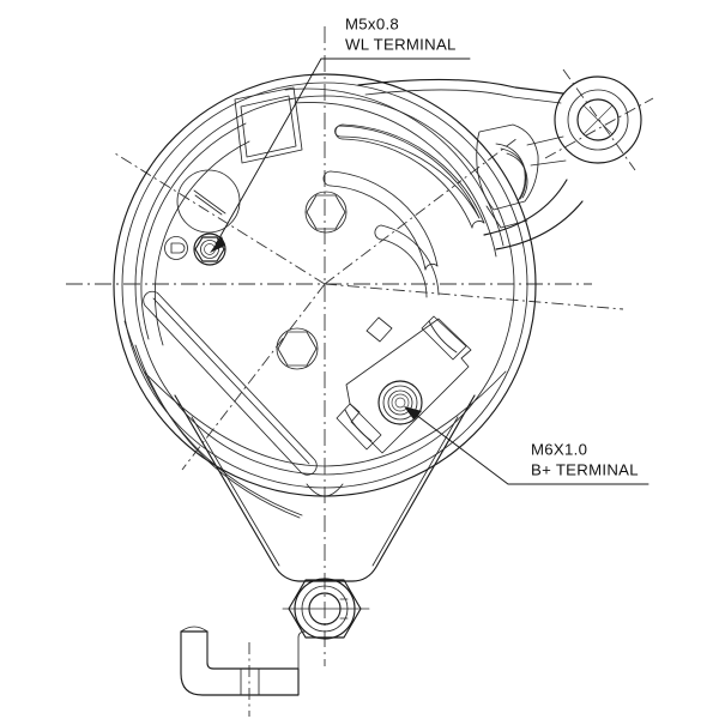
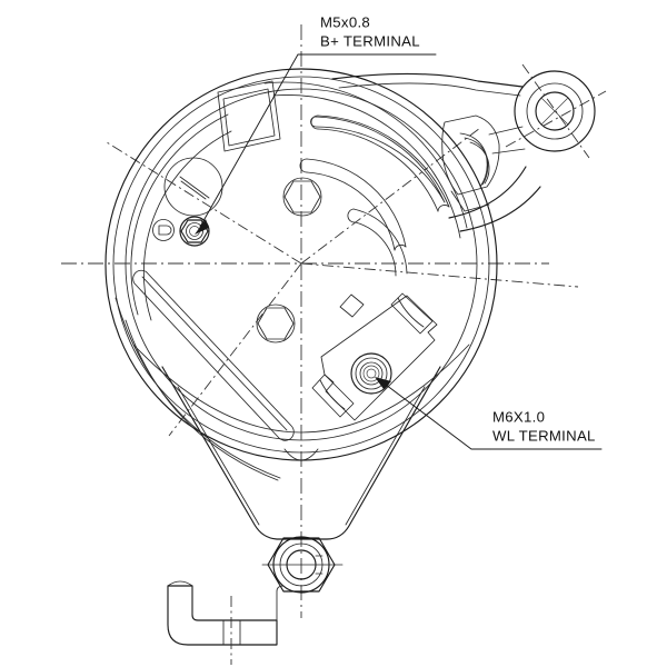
  M5x0.8
- WL TERMINAL
+ B+ TERMINAL
  M6X1.0
- B+ TERMINAL
+ WL TERMINAL
